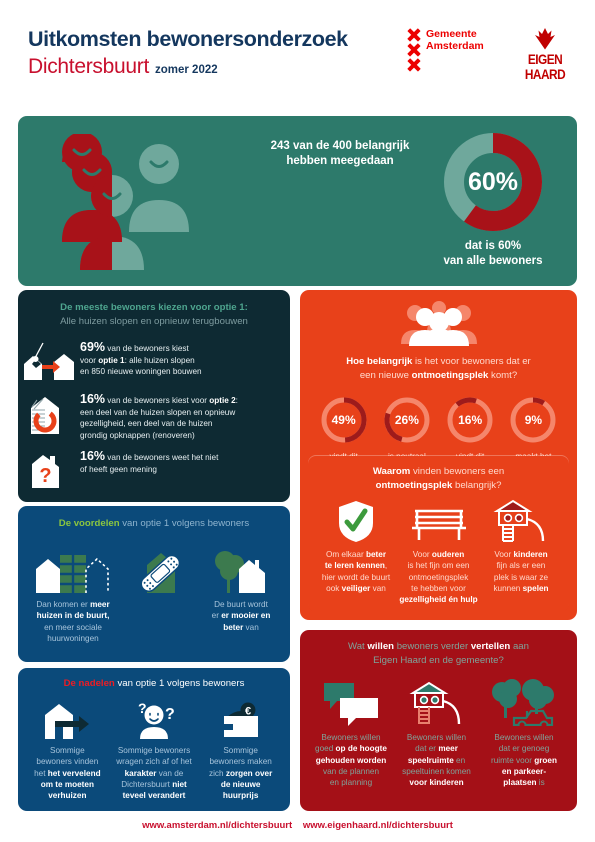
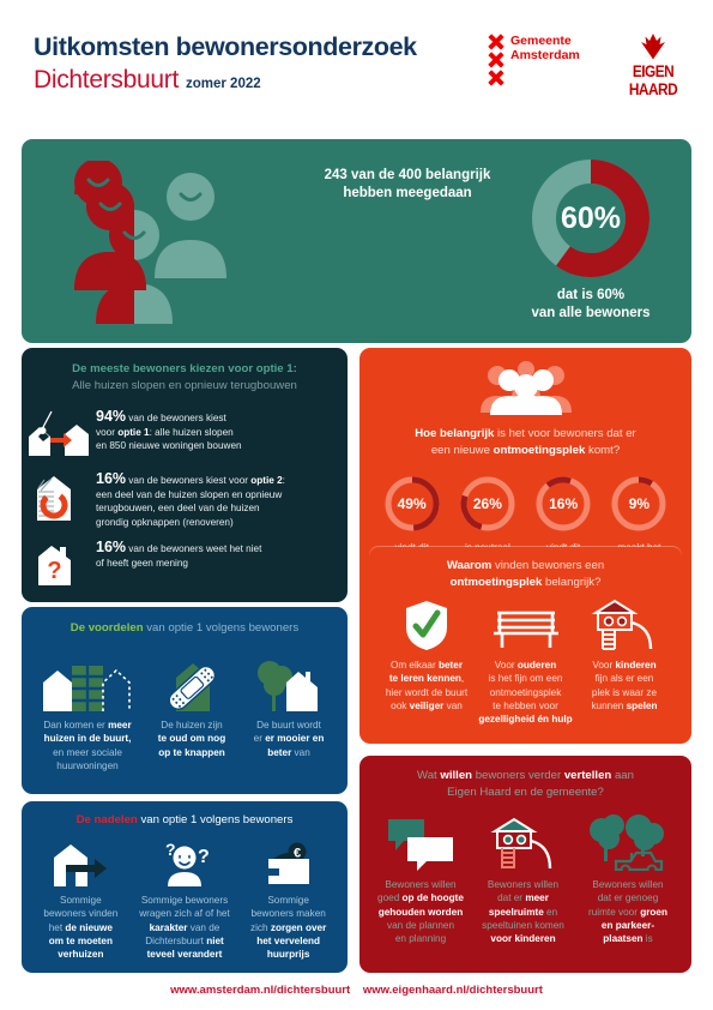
  Uitkomsten bewonersonderzoek
  Dichtersbuurt
  zomer 2022
  Gemeente
  Amsterdam
  EIGEN HAARD
  243 van de 400 belangrijk
  hebben meegedaan
  60%
  dat is 60%
  van alle bewoners
  De meeste bewoners kiezen voor optie 1:
  Alle huizen slopen en opnieuw terugbouwen
- 69% van de bewoners kiest
+ 94% van de bewoners kiest
  voor optie 1: alle huizen slopen
  en 850 nieuwe woningen bouwen
  16% van de bewoners kiest voor optie 2:
  een deel van de huizen slopen en opnieuw
- gezelligheid, een deel van de huizen
+ terugbouwen, een deel van de huizen
  grondig opknappen (renoveren)
  ?
  16% van de bewoners weet het niet
  of heeft geen mening
  De voordelen van optie 1 volgens bewoners
  Dan komen er meer
  huizen in de buurt,
  en meer sociale
  huurwoningen
+ De huizen zijn
+ te oud om nog
+ op te knappen
  De buurt wordt
  er er mooier en
  beter van
  De nadelen van optie 1 volgens bewoners
  Sommige
  bewoners vinden
- het het vervelend
+ het de nieuwe
  om te moeten
  verhuizen
  ?
  ?
  Sommige bewoners
  wragen zich af of het
  karakter van de
  Dichtersbuurt niet
  teveel verandert
  €
  Sommige
  bewoners maken
  zich zorgen over
- de nieuwe
+ het vervelend
  huurprijs
  Hoe belangrijk is het voor bewoners dat er
  een nieuwe ontmoetingsplek komt?
  49%
  26%
  16%
  9%
  Waarom vinden bewoners een
  ontmoetingsplek belangrijk?
  Om elkaar beter
  te leren kennen,
  hier wordt de buurt
  ook veiliger van
  Voor ouderen
  is het fijn om een
  ontmoetingsplek
  te hebben voor
  gezelligheid én hulp
  Voor kinderen
  fijn als er een
  plek is waar ze
  kunnen spelen
  Wat willen bewoners verder vertellen aan
  Eigen Haard en de gemeente?
  Bewoners willen
  goed op de hoogte
  gehouden worden
  van de plannen
  en planning
  Bewoners willen
  dat er meer
  speelruimte en
  speeltuinen komen
  voor kinderen
  Bewoners willen
  dat er genoeg
  ruimte voor groen
  en parkeer-
  plaatsen is
  www.amsterdam.nl/dichtersbuurt www.eigenhaard.nl/dichtersbuurt
